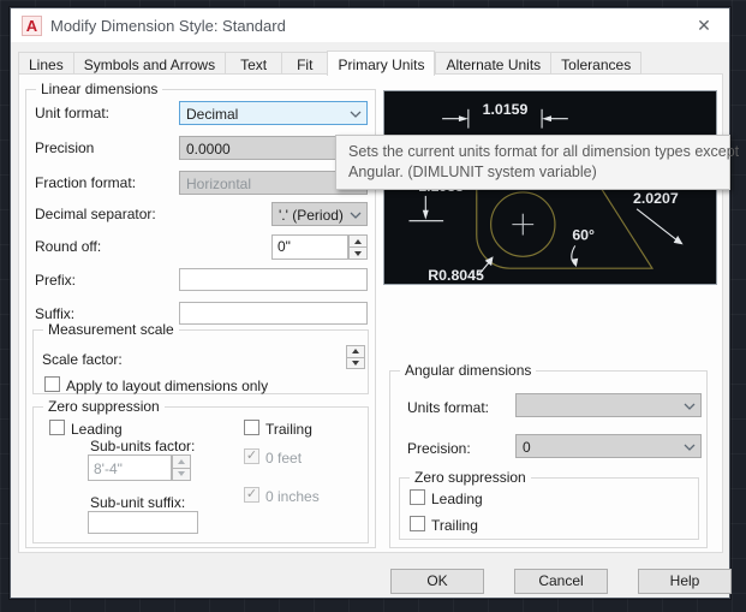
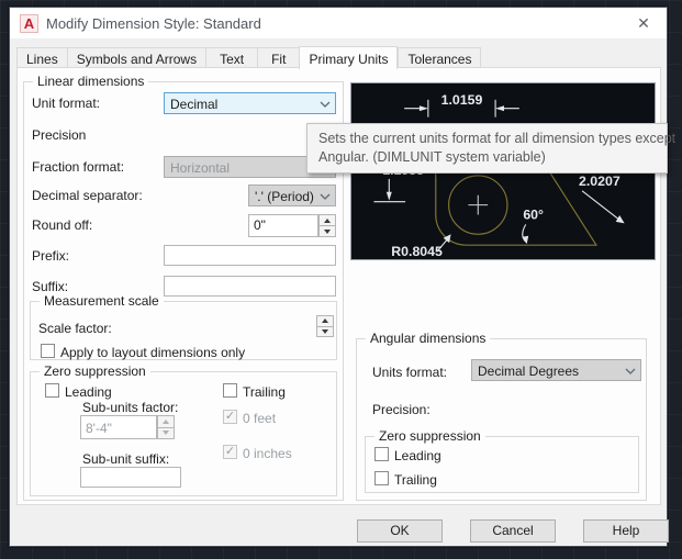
  A
  Modify Dimension Style: Standard
  ✕
  Lines
  Symbols and Arrows
  Text
  Fit
  Primary Units
- Alternate Units
  Tolerances
  Linear dimensions
  Unit format:
  Decimal
  Precision
- 0.0000
  Fraction format:
  Horizontal
  Decimal separator:
  '.' (Period)
  Round off:
  0"
  Prefix:
  Suffix:
  Measurement scale
  Scale factor:
  Apply to layout dimensions only
  Zero suppression
  Leading
  Trailing
  Sub-units factor:
  8'-4"
  ✓
  0 feet
  ✓
  0 inches
  Sub-unit suffix:
  1.0159
  2.0207
  60°
  R0.8045
  Angular dimensions
  Units format:
+ Decimal Degrees
  Precision:
- 0
  Zero suppression
  Leading
  Trailing
  Sets the current units format for all dimension types except
  Angular. (DIMLUNIT system variable)
  OK
  Cancel
  Help
